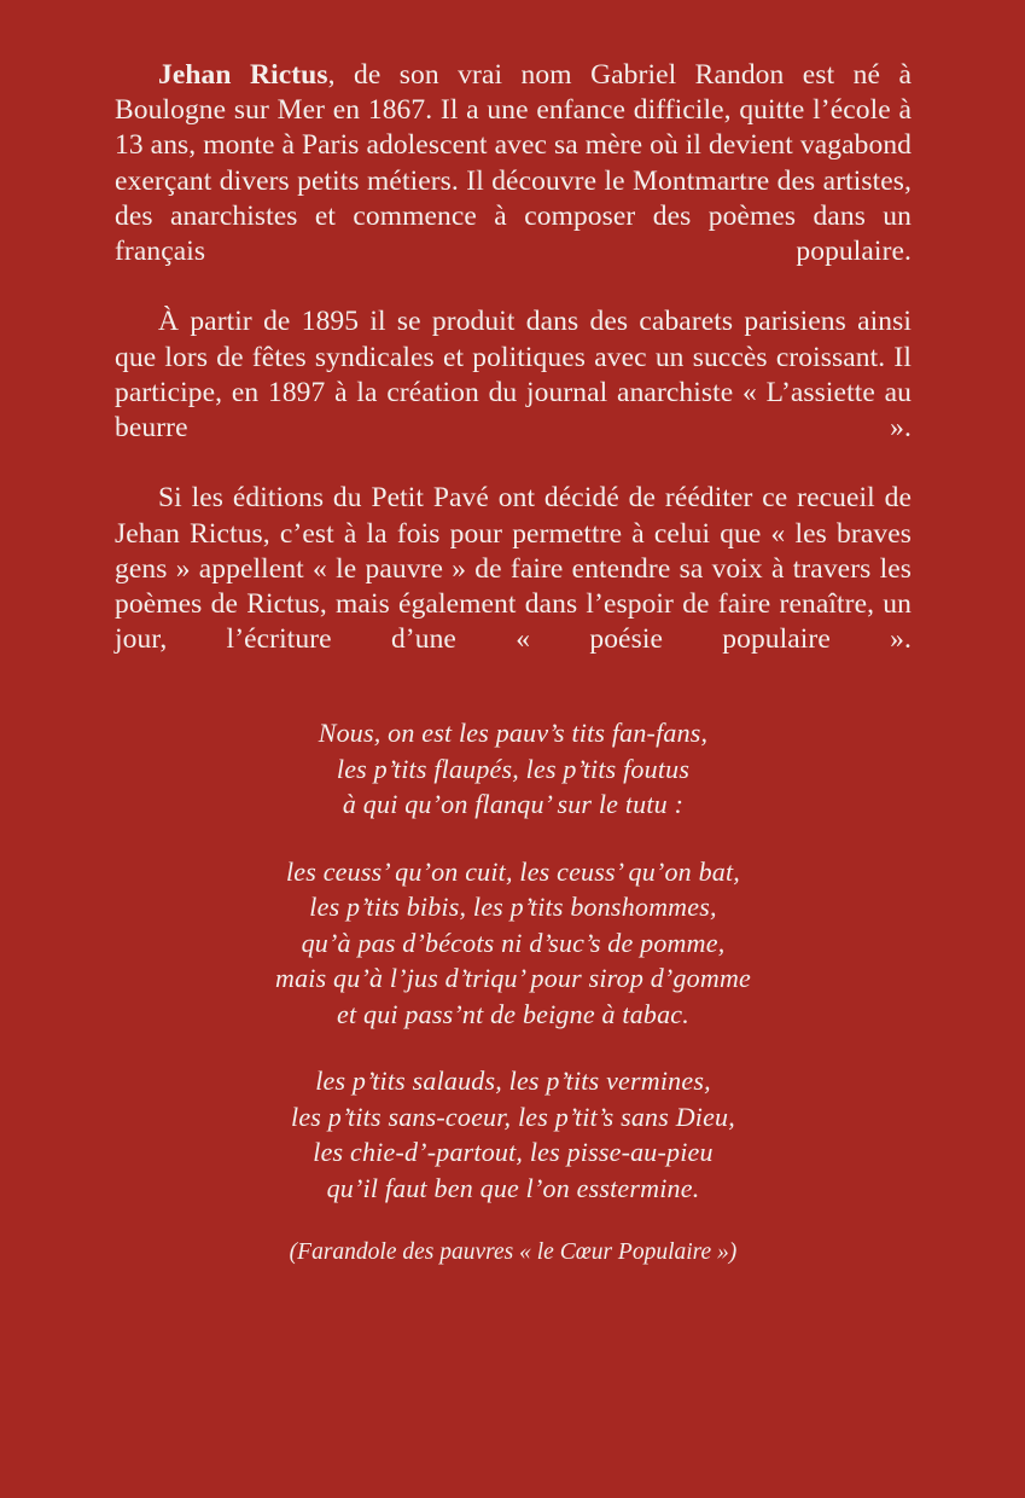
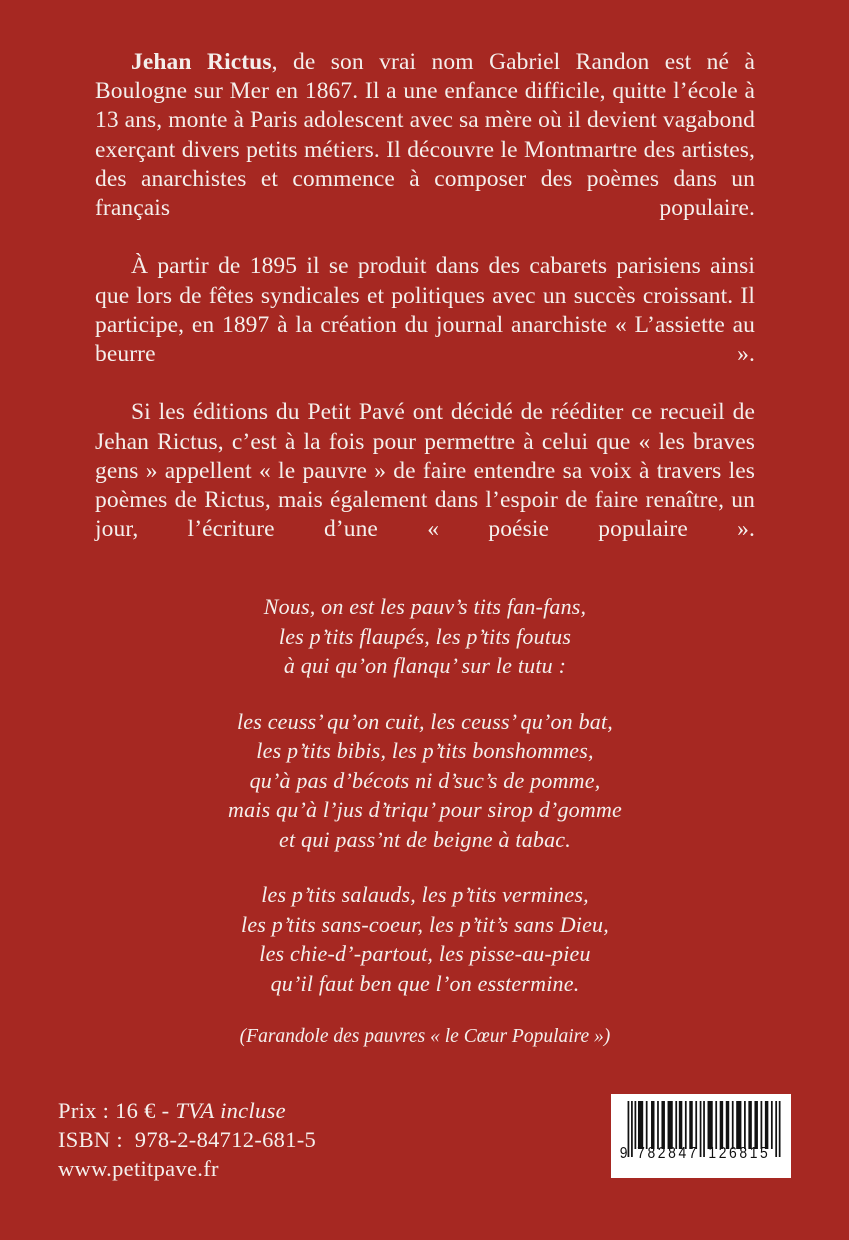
  Jehan Rictus, de son vrai nom Gabriel Randon est né à Boulogne sur Mer en 1867. Il a une enfance difficile, quitte l’école à 13 ans, monte à Paris adolescent avec sa mère où il devient vagabond exerçant divers petits métiers. Il découvre le Montmartre des artistes, des anarchistes et commence à composer des poèmes dans un français populaire.
  À partir de 1895 il se produit dans des cabarets parisiens ainsi que lors de fêtes syndicales et politiques avec un succès croissant. Il participe, en 1897 à la création du journal anarchiste « L’assiette au beurre ».
  Si les éditions du Petit Pavé ont décidé de rééditer ce recueil de Jehan Rictus, c’est à la fois pour permettre à celui que « les braves gens » appellent « le pauvre » de faire entendre sa voix à travers les poèmes de Rictus, mais également dans l’espoir de faire renaître, un jour, l’écriture d’une « poésie populaire ».
  Nous, on est les pauv’s tits fan-fans,
  les p’tits flaupés, les p’tits foutus
  à qui qu’on flanqu’ sur le tutu :
  les ceuss’ qu’on cuit, les ceuss’ qu’on bat,
  les p’tits bibis, les p’tits bonshommes,
  qu’à pas d’bécots ni d’suc’s de pomme,
  mais qu’à l’jus d’triqu’ pour sirop d’gomme
  et qui pass’nt de beigne à tabac.
  les p’tits salauds, les p’tits vermines,
  les p’tits sans-coeur, les p’tit’s sans Dieu,
  les chie-d’-partout, les pisse-au-pieu
  qu’il faut ben que l’on esstermine.
  (Farandole des pauvres « le Cœur Populaire »)
+ Prix : 16 € - TVA incluse
+ ISBN : 978-2-84712-681-5
+ www.petitpave.fr
+ 9
+ 782847
+ 126815
